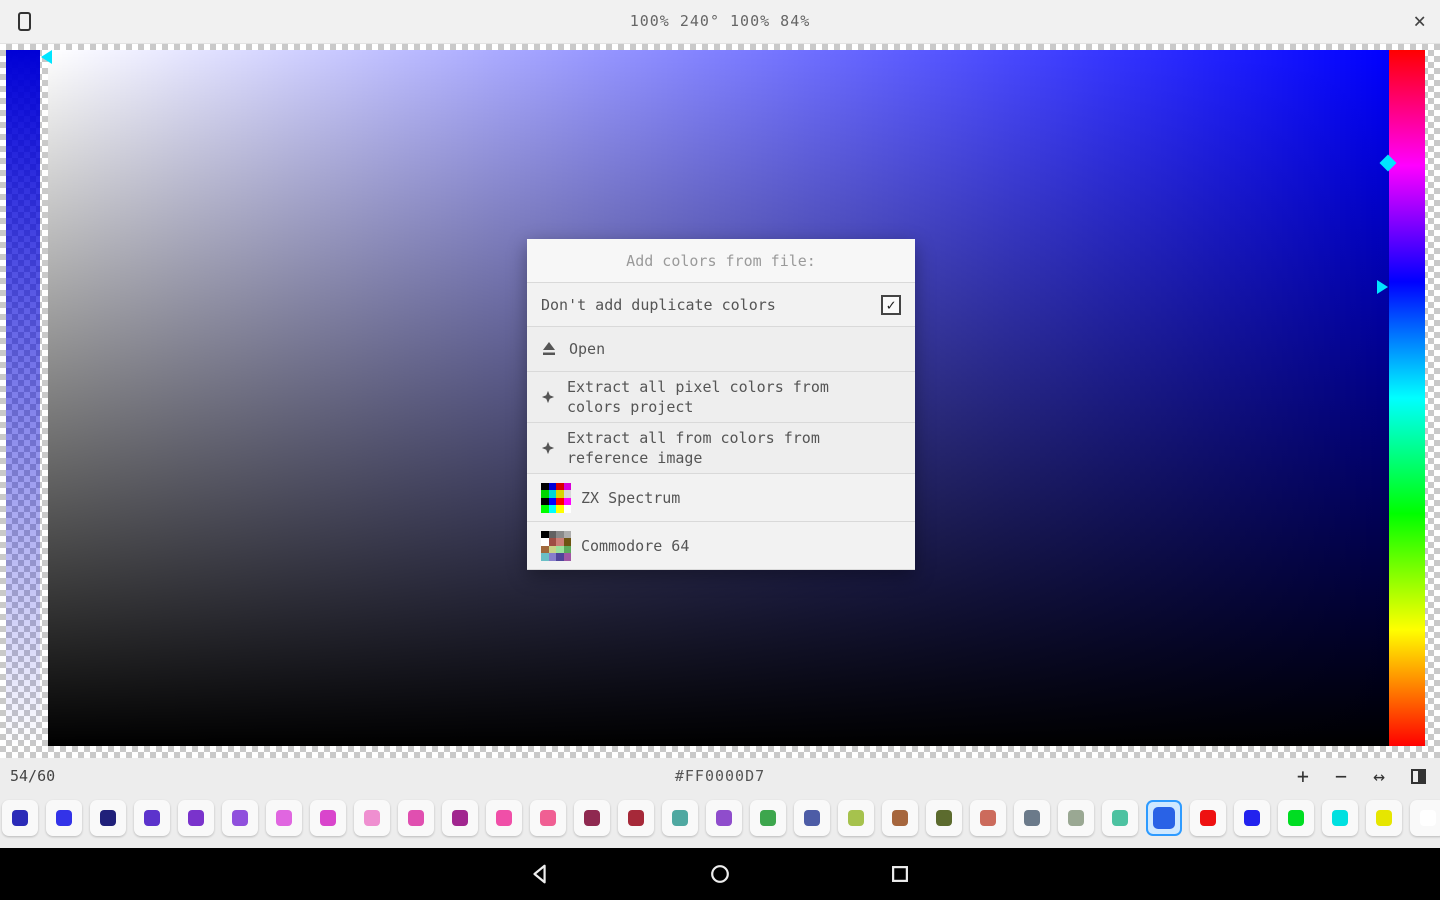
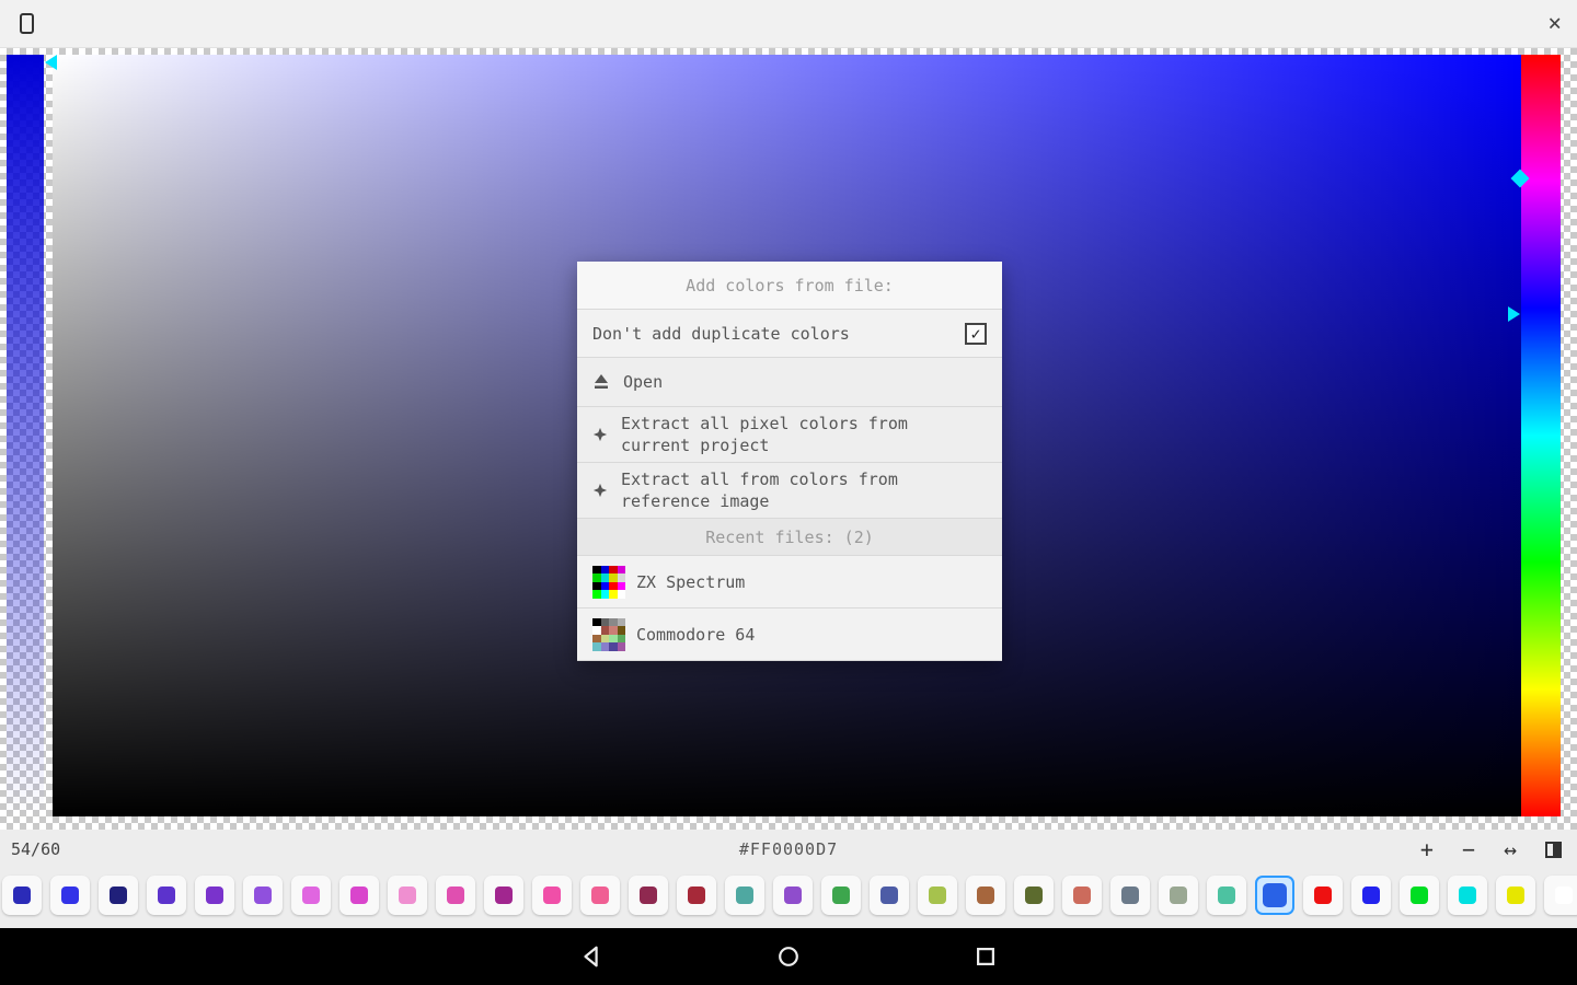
- 100% 240° 100% 84%
  ×
  Add colors from file:
  Don't add duplicate colors
  ✓
  Open
- Extract all pixel colors from colors project
+ Extract all pixel colors from current project
  Extract all from colors from reference image
+ Recent files: (2)
  ZX Spectrum
  Commodore 64
  54/60
  #FF0000D7
  +
  −
  ↔
